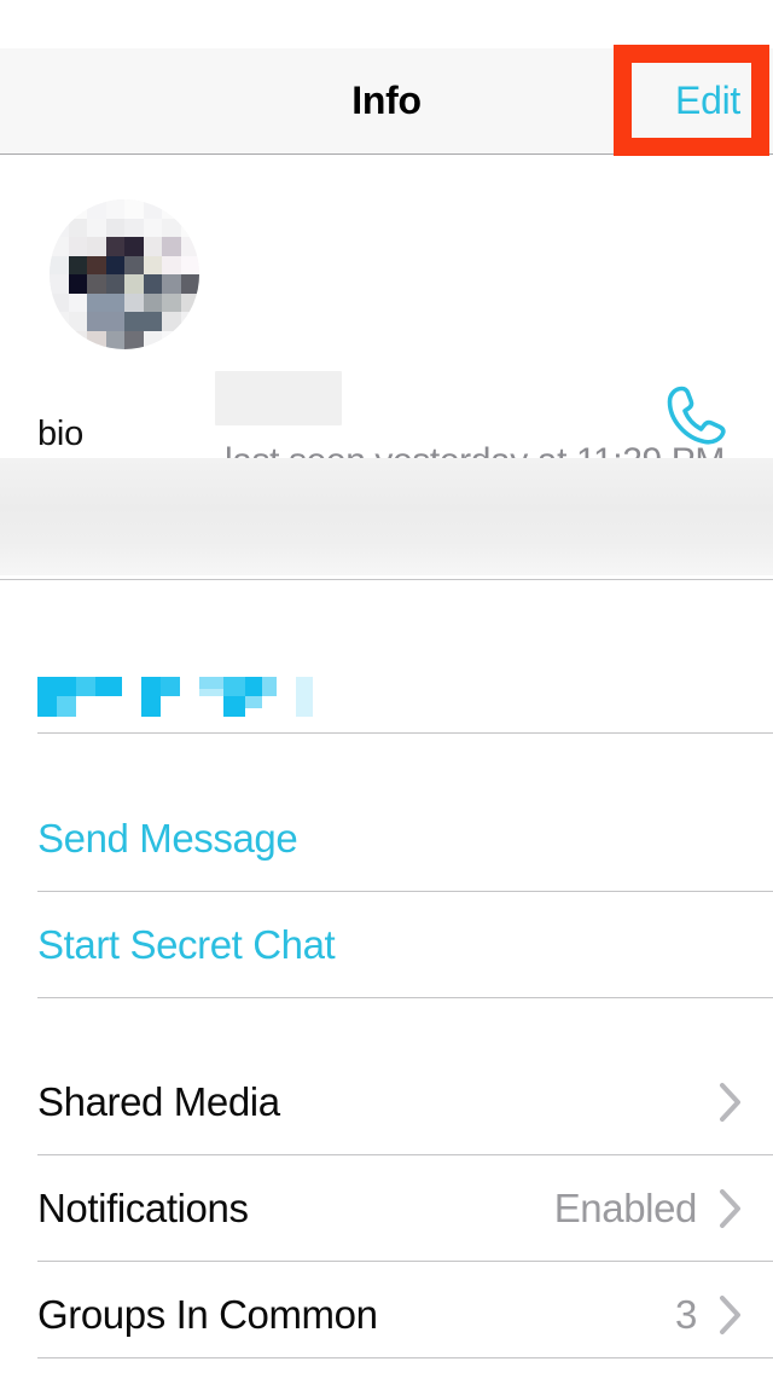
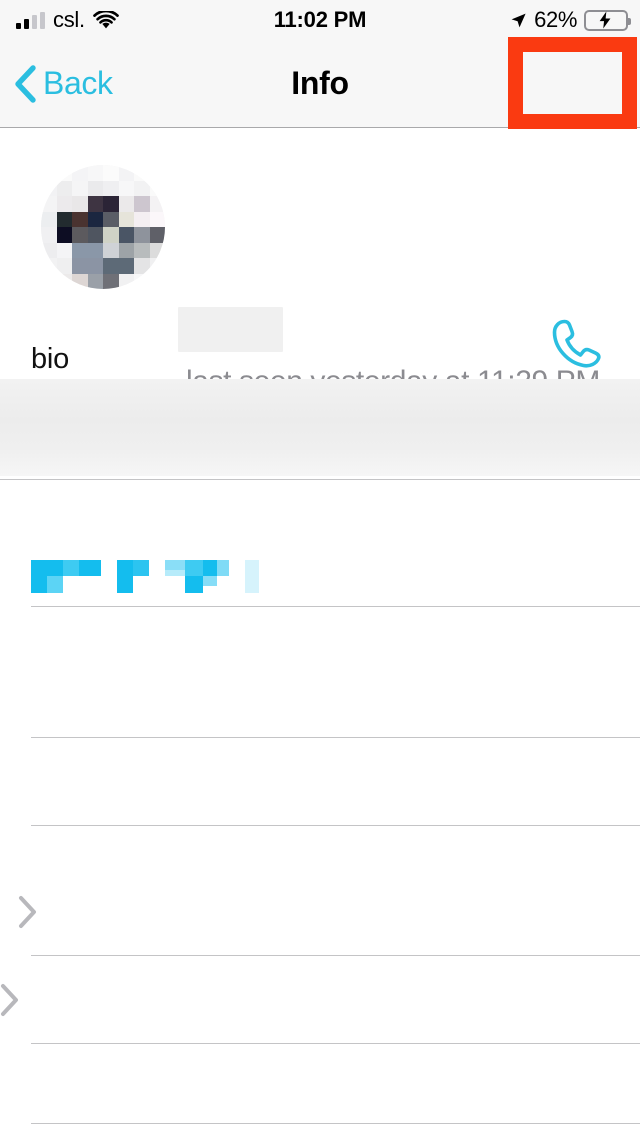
+ csl.
+ 11:02 PM
+ 62%
+ Back
  Info
- Edit
  bio
- Send Message
- Start Secret Chat
- Shared Media
- Notifications
- Enabled
- Groups In Common
- 3
